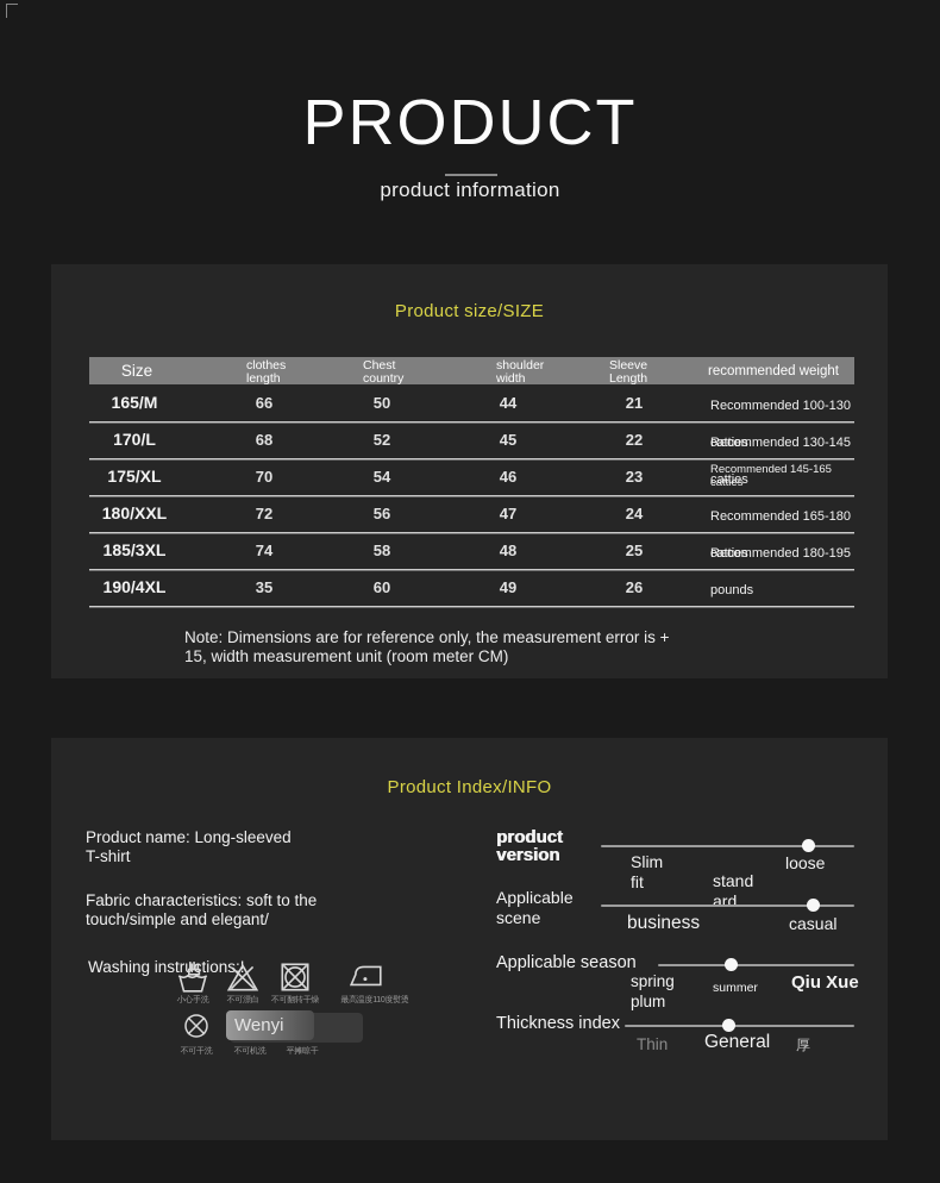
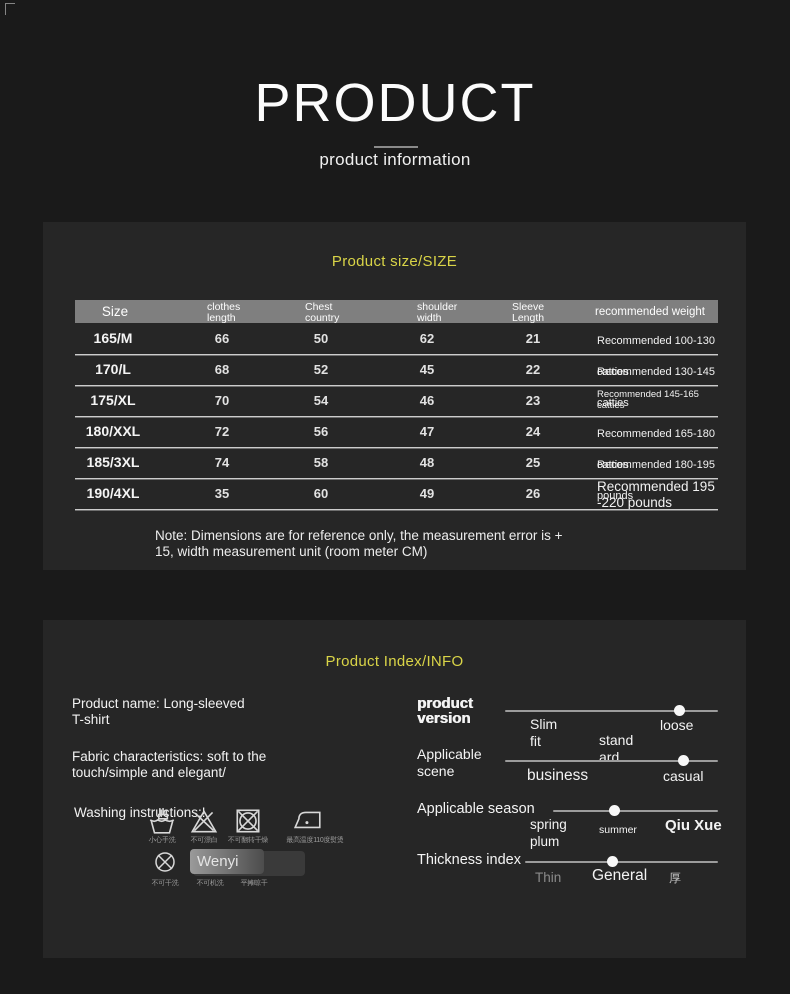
  PRODUCT
  product information
  Product size/SIZE
  Size
  clothes
  length
  Chest
  country
  shoulder
  width
  Sleeve
  Length
  recommended weight
  165/M
  66
  50
- 44
+ 62
  21
  Recommended 100-130 catties
  170/L
  68
  52
  45
  22
  Recommended 130-145 catties
  175/XL
  70
  54
  46
  23
  Recommended 145-165 catties
  180/XXL
  72
  56
  47
  24
  Recommended 165-180 catties
  185/3XL
  74
  58
  48
  25
  Recommended 180-195 pounds
  190/4XL
  35
  60
  49
  26
+ Recommended 195 -220 pounds
  Note: Dimensions are for reference only, the measurement error is +
  15, width measurement unit (room meter CM)
  Product Index/INFO
  Product name: Long-sleeved
  T-shirt
  Fabric characteristics: soft to the
  touch/simple and elegant/
  Washing instrutions:
  Wenyi
  product
  version
  Slim
  fit
  stand
  ard
  loose
  Applicable
  scene
  business
  casual
  Applicable season
  spring
  plum
  summer
  Qiu Xue
  Thickness index
  Thin
  General
  厚
